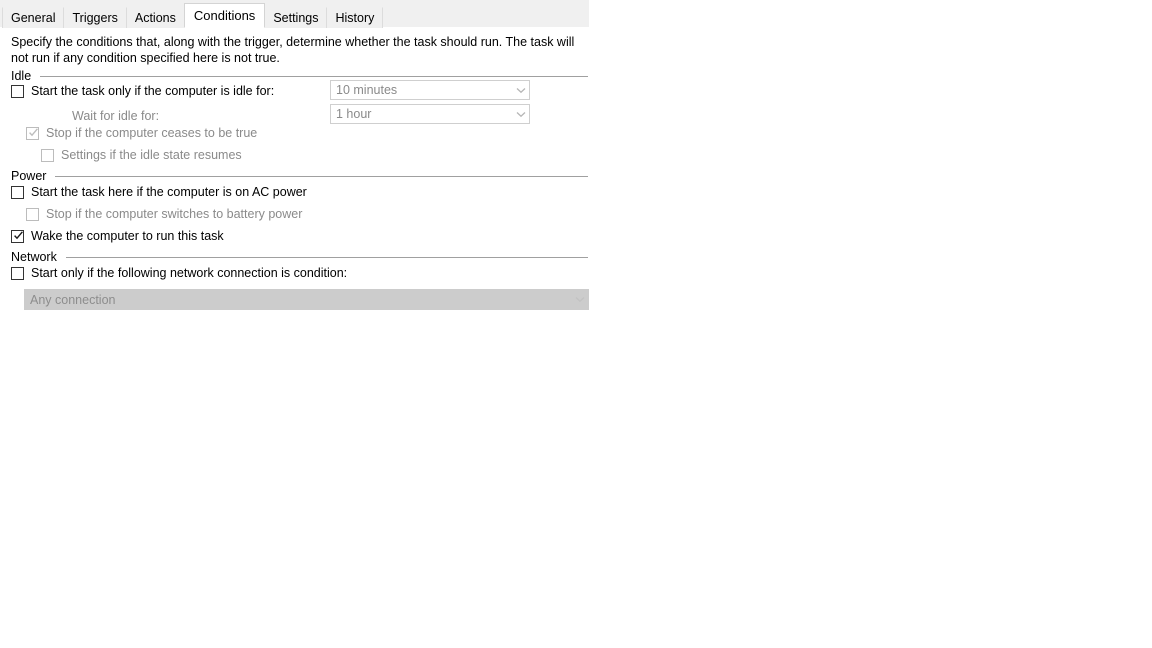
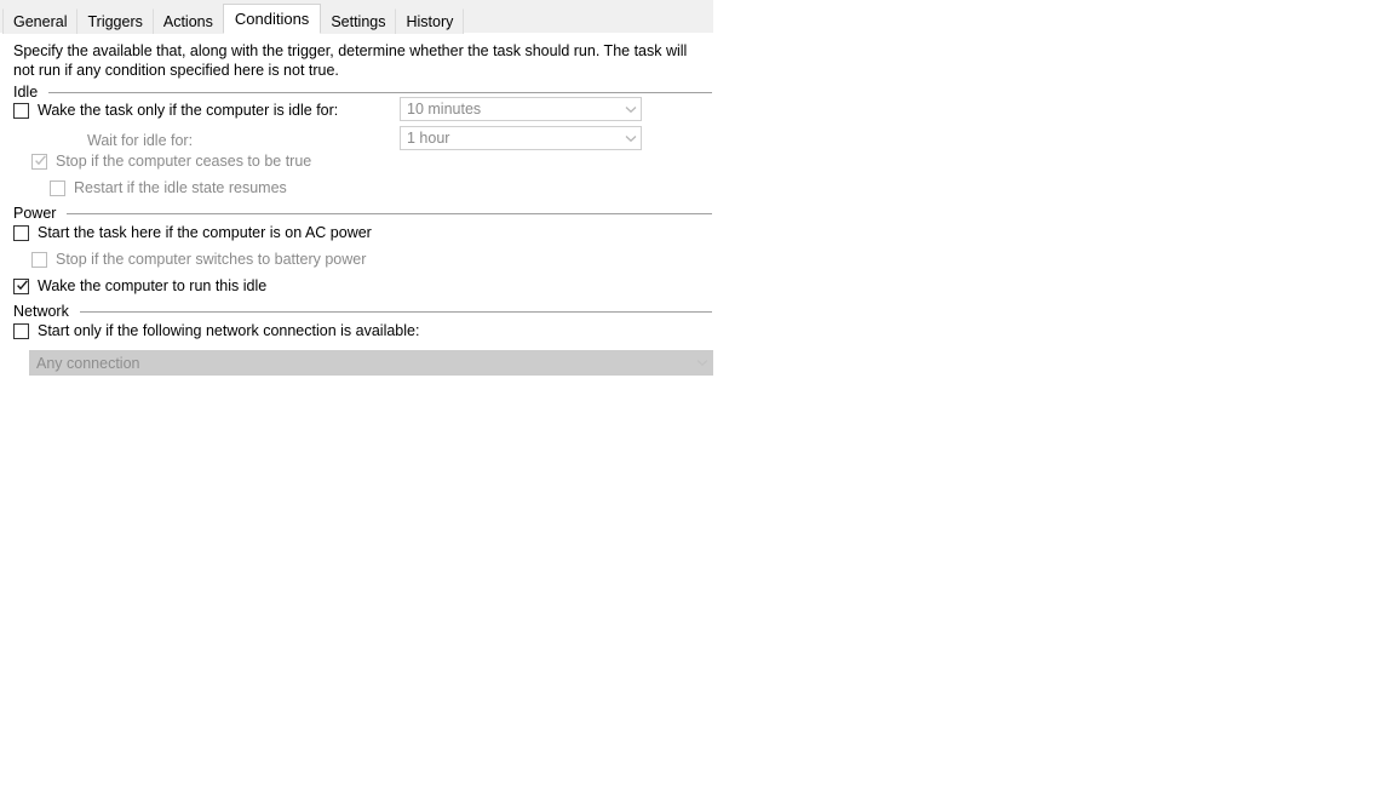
  General
  Triggers
  Actions
  Conditions
  Settings
  History
- Specify the conditions that, along with the trigger, determine whether the task should run. The task will not run if any condition specified here is not true.
+ Specify the available that, along with the trigger, determine whether the task should run. The task will not run if any condition specified here is not true.
  Idle
- Start the task only if the computer is idle for:
+ Wake the task only if the computer is idle for:
  10 minutes
  Wait for idle for:
  1 hour
  Stop if the computer ceases to be true
- Settings if the idle state resumes
+ Restart if the idle state resumes
  Power
  Start the task here if the computer is on AC power
  Stop if the computer switches to battery power
- Wake the computer to run this task
+ Wake the computer to run this idle
  Network
- Start only if the following network connection is condition:
+ Start only if the following network connection is available:
  Any connection
